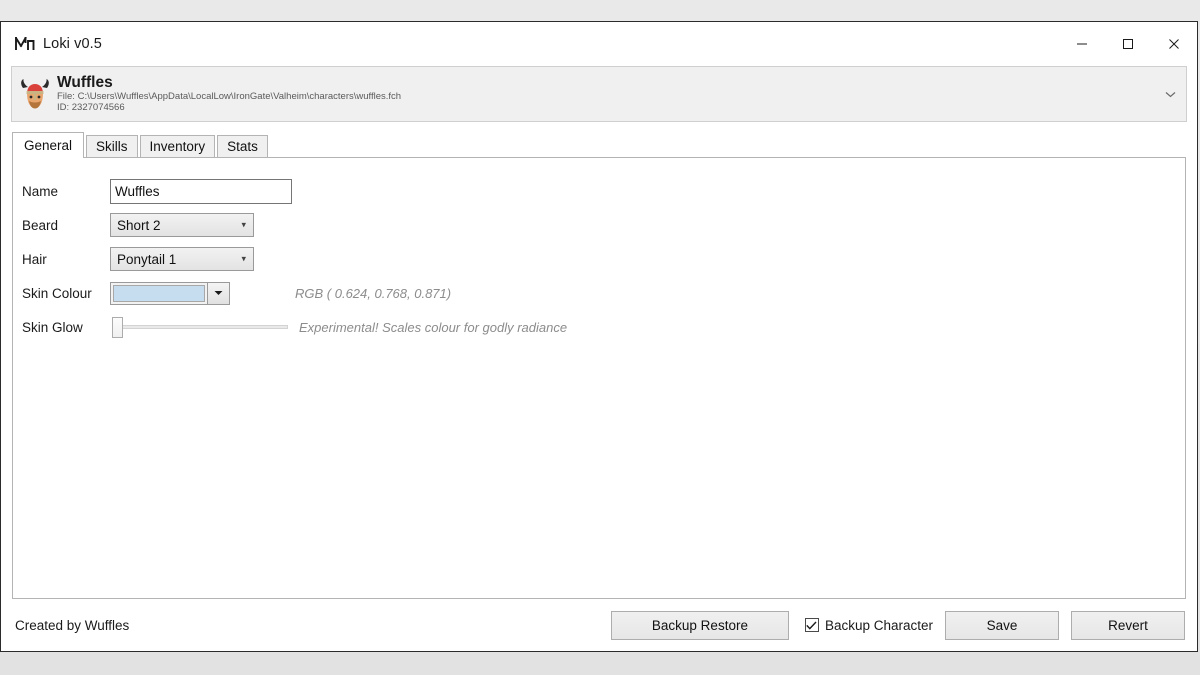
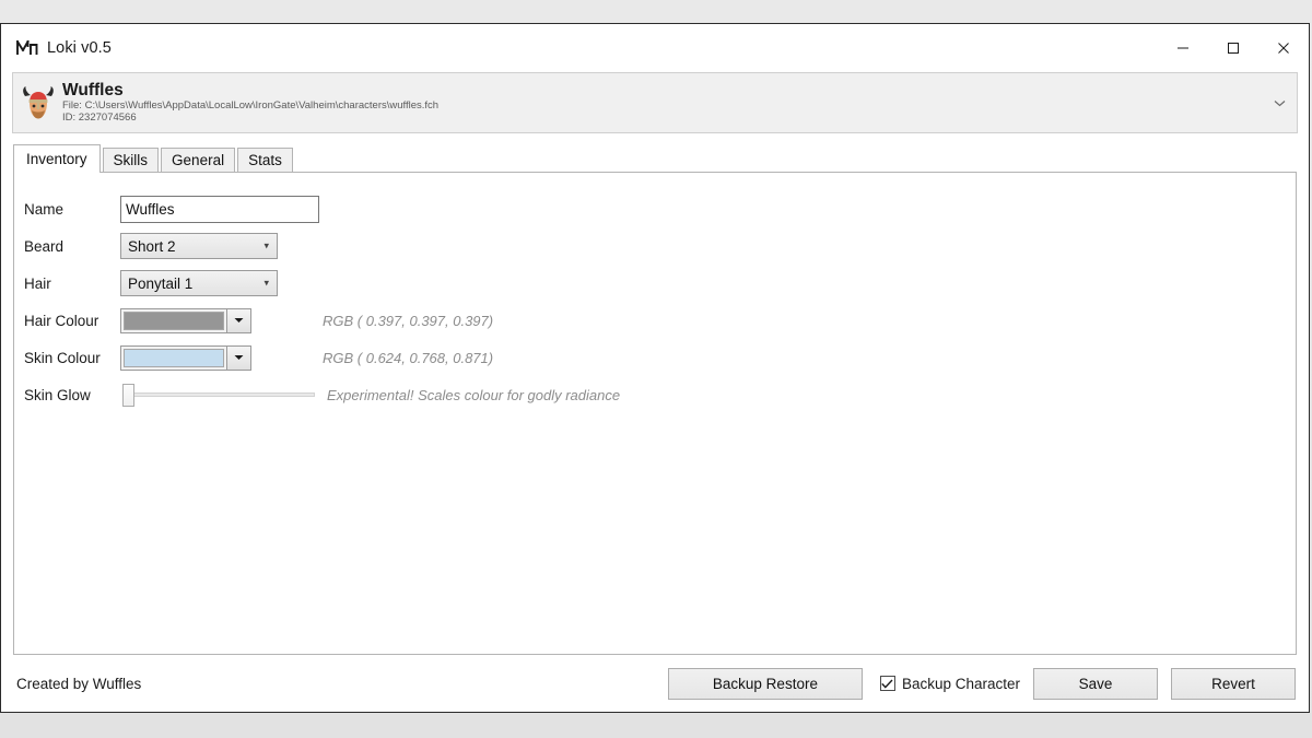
  Loki v0.5
  Wuffles
  File: C:\Users\Wuffles\AppData\LocalLow\IronGate\Valheim\characters\wuffles.fch
  ID: 2327074566
- General
+ Inventory
  Skills
- Inventory
+ General
  Stats
  Name
  Wuffles
  Beard
  Short 2
  ▾
  Hair
  Ponytail 1
  ▾
+ Hair Colour
+ RGB ( 0.397, 0.397, 0.397)
  Skin Colour
  RGB ( 0.624, 0.768, 0.871)
  Skin Glow
  Experimental! Scales colour for godly radiance
  Created by Wuffles
  Backup Restore
  Backup Character
  Save
  Revert
